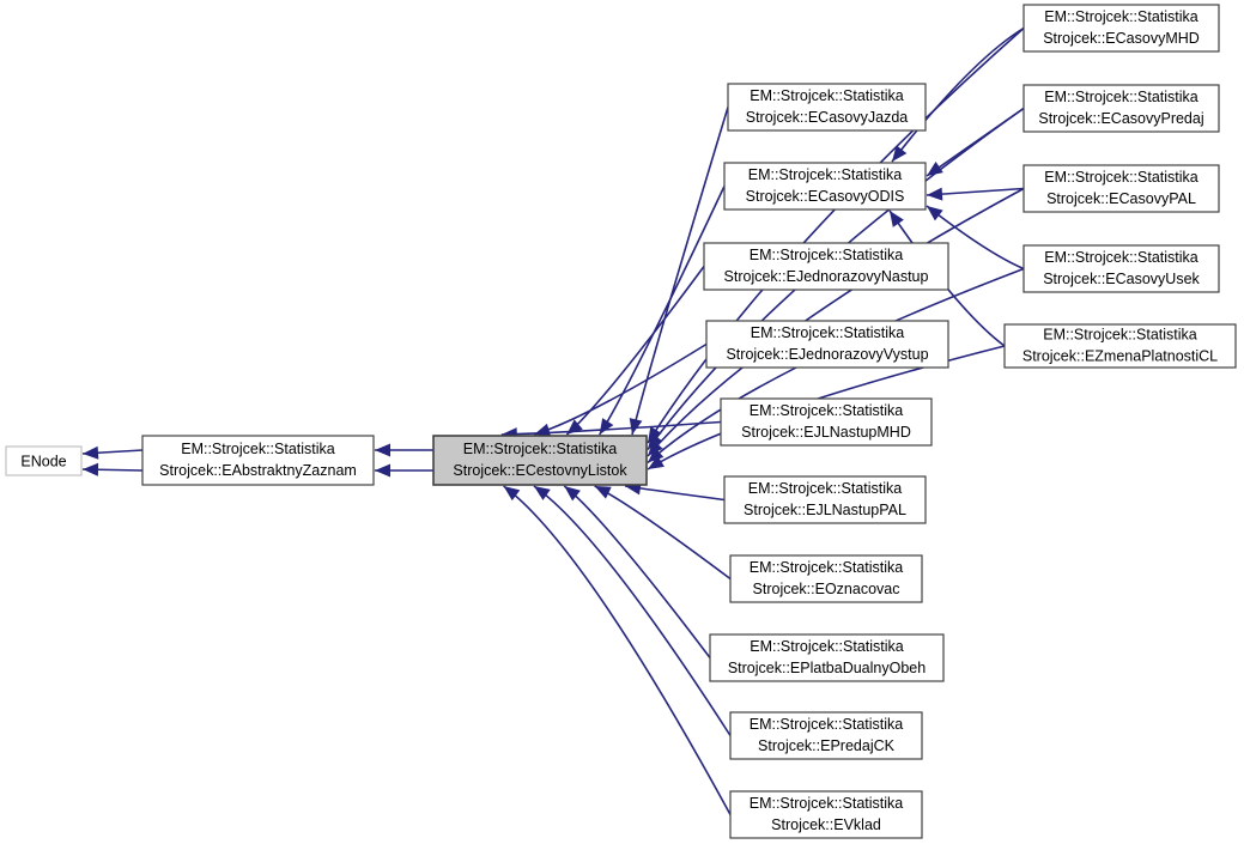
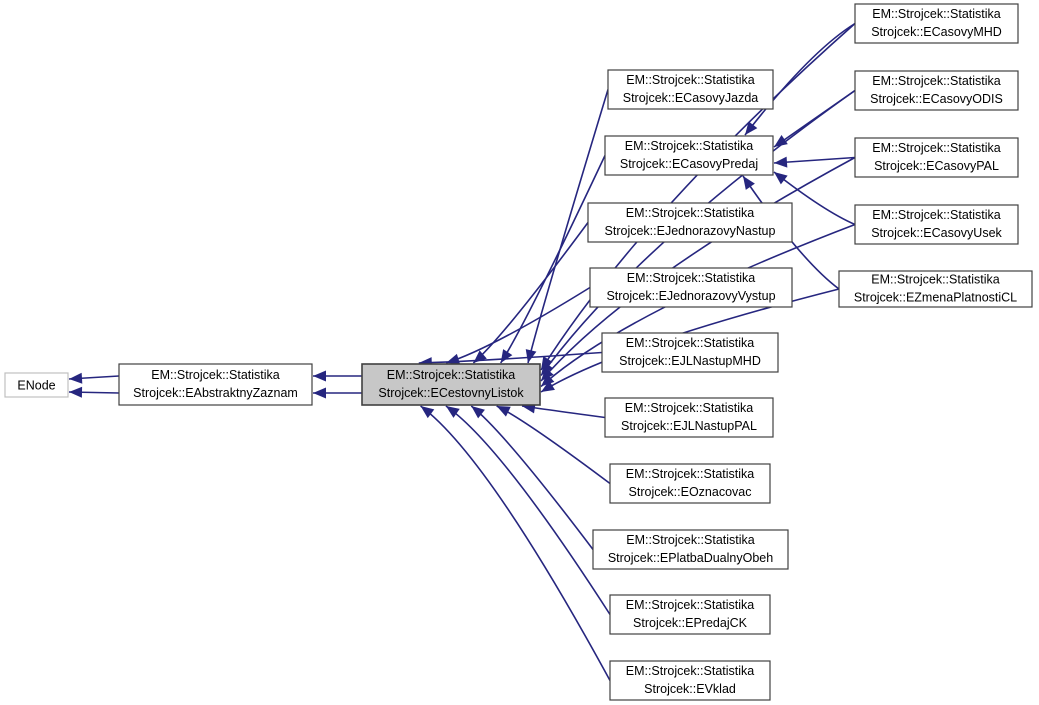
  ENode
  EM::Strojcek::Statistika
  Strojcek::EAbstraktnyZaznam
  EM::Strojcek::Statistika
  Strojcek::ECestovnyListok
  EM::Strojcek::Statistika
  Strojcek::ECasovyJazda
  EM::Strojcek::Statistika
- Strojcek::ECasovyODIS
+ Strojcek::ECasovyPredaj
  EM::Strojcek::Statistika
  Strojcek::EJednorazovyNastup
  EM::Strojcek::Statistika
  Strojcek::EJednorazovyVystup
  EM::Strojcek::Statistika
  Strojcek::EJLNastupMHD
  EM::Strojcek::Statistika
  Strojcek::EJLNastupPAL
  EM::Strojcek::Statistika
  Strojcek::EOznacovac
  EM::Strojcek::Statistika
  Strojcek::EPlatbaDualnyObeh
  EM::Strojcek::Statistika
  Strojcek::EPredajCK
  EM::Strojcek::Statistika
  Strojcek::EVklad
  EM::Strojcek::Statistika
  Strojcek::ECasovyMHD
  EM::Strojcek::Statistika
- Strojcek::ECasovyPredaj
+ Strojcek::ECasovyODIS
  EM::Strojcek::Statistika
  Strojcek::ECasovyPAL
  EM::Strojcek::Statistika
  Strojcek::ECasovyUsek
  EM::Strojcek::Statistika
  Strojcek::EZmenaPlatnostiCL
